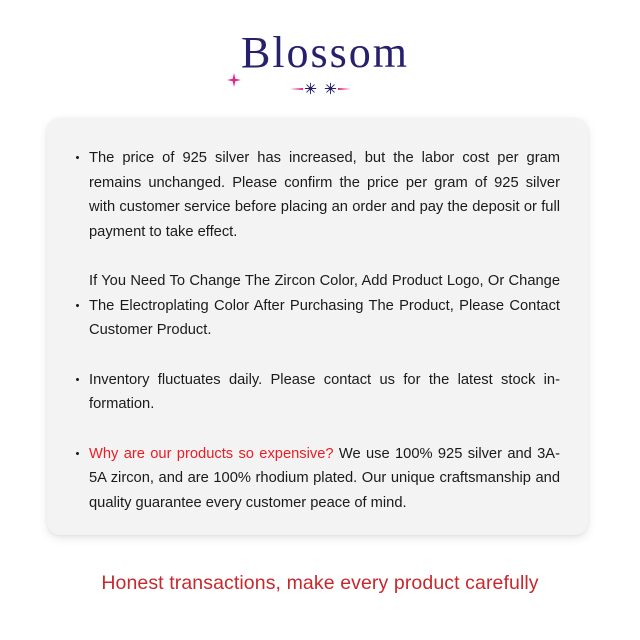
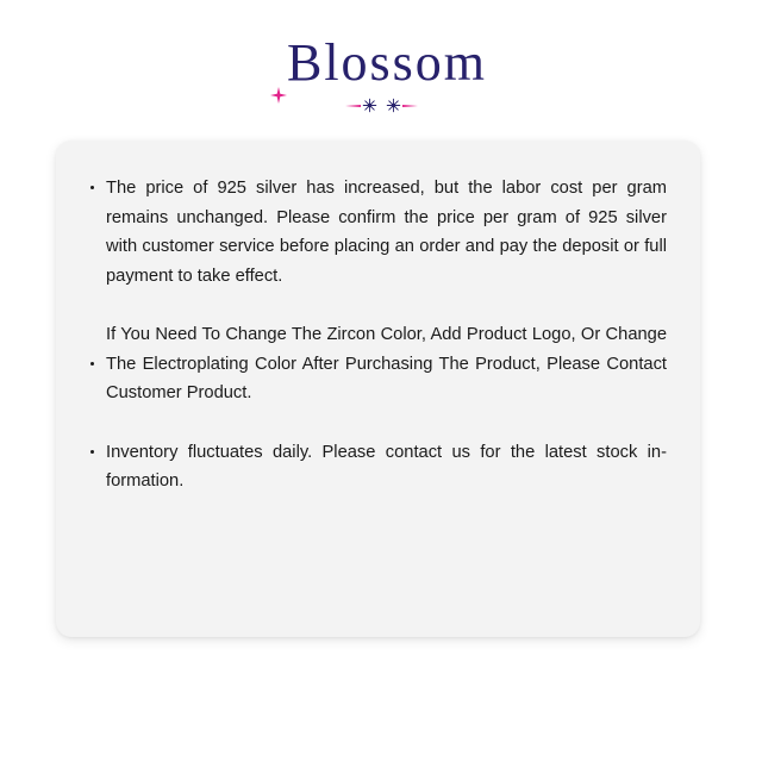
  Blossom
  The price of 925 silver has increased, but the labor cost per gram remains unchanged. Please confirm the price per gram of 925 silver with customer service before placing an order and pay the deposit or full payment to take effect.
  If You Need To Change The Zircon Color, Add Product Logo, Or Change The Electroplating Color After Purchasing The Product, Please Contact Customer Product.
  Inventory fluctuates daily. Please contact us for the latest stock in­ormation.
- Why are our products so expensive? We use 100% 925 silver and 3A-5A zircon, and are 100% rhodium plated. Our unique crafts­manship and quality guarantee every customer peace of mind.
- Honest transactions, make every product carefully
